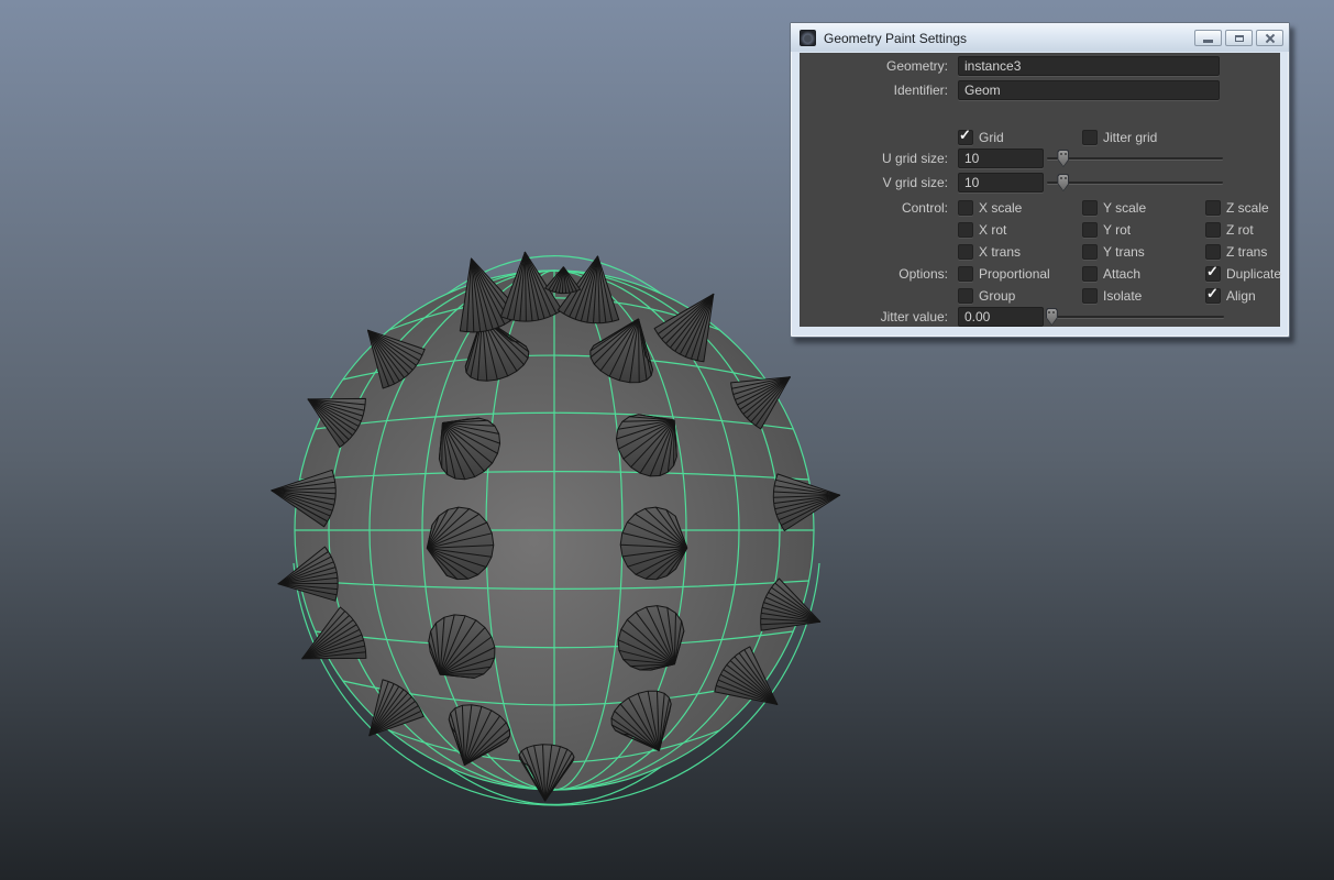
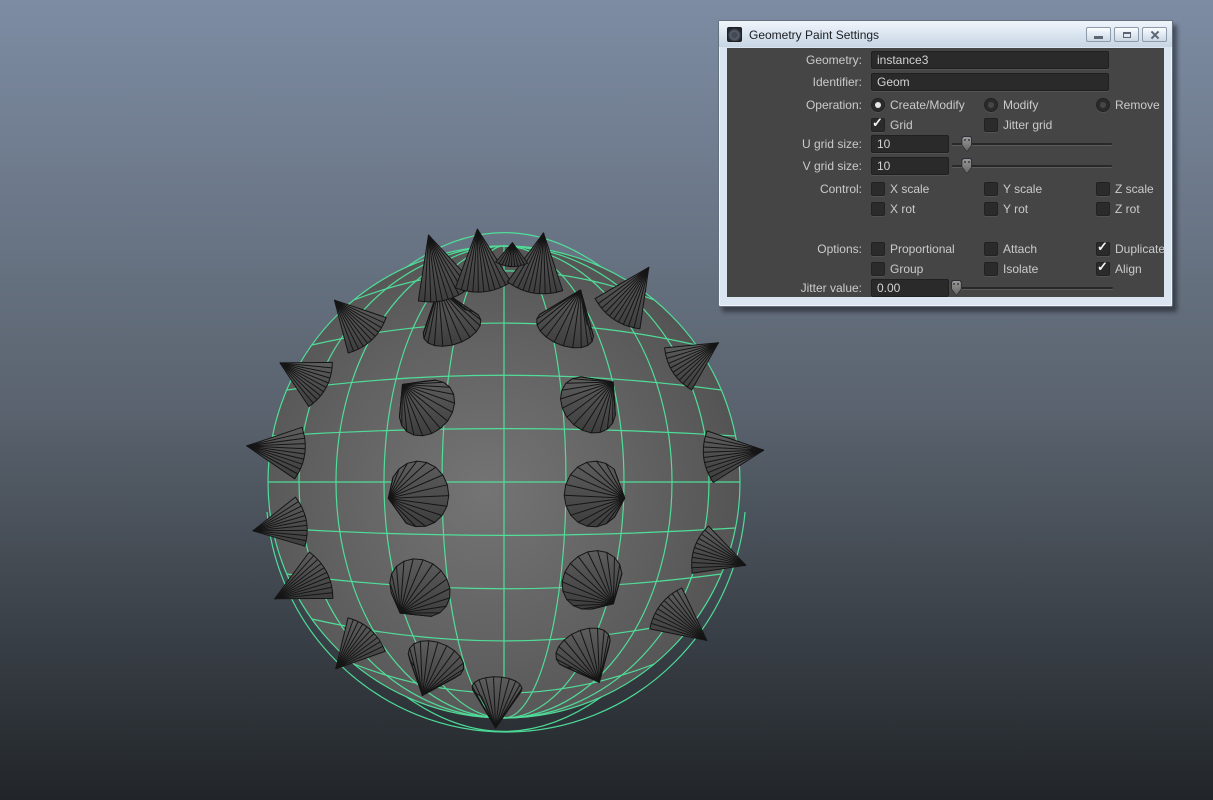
  Geometry Paint Settings
  Geometry:
  instance3
  Identifier:
  Geom
+ Operation:
+ Create/Modify
+ Modify
+ Remove
  Grid
  Jitter grid
  U grid size:
  10
  V grid size:
  10
  Control:
  X scale
  Y scale
  Z scale
  X rot
  Y rot
  Z rot
- X trans
- Y trans
- Z trans
  Options:
  Proportional
  Attach
  Duplicate
  Group
  Isolate
  Align
  Jitter value:
  0.00
